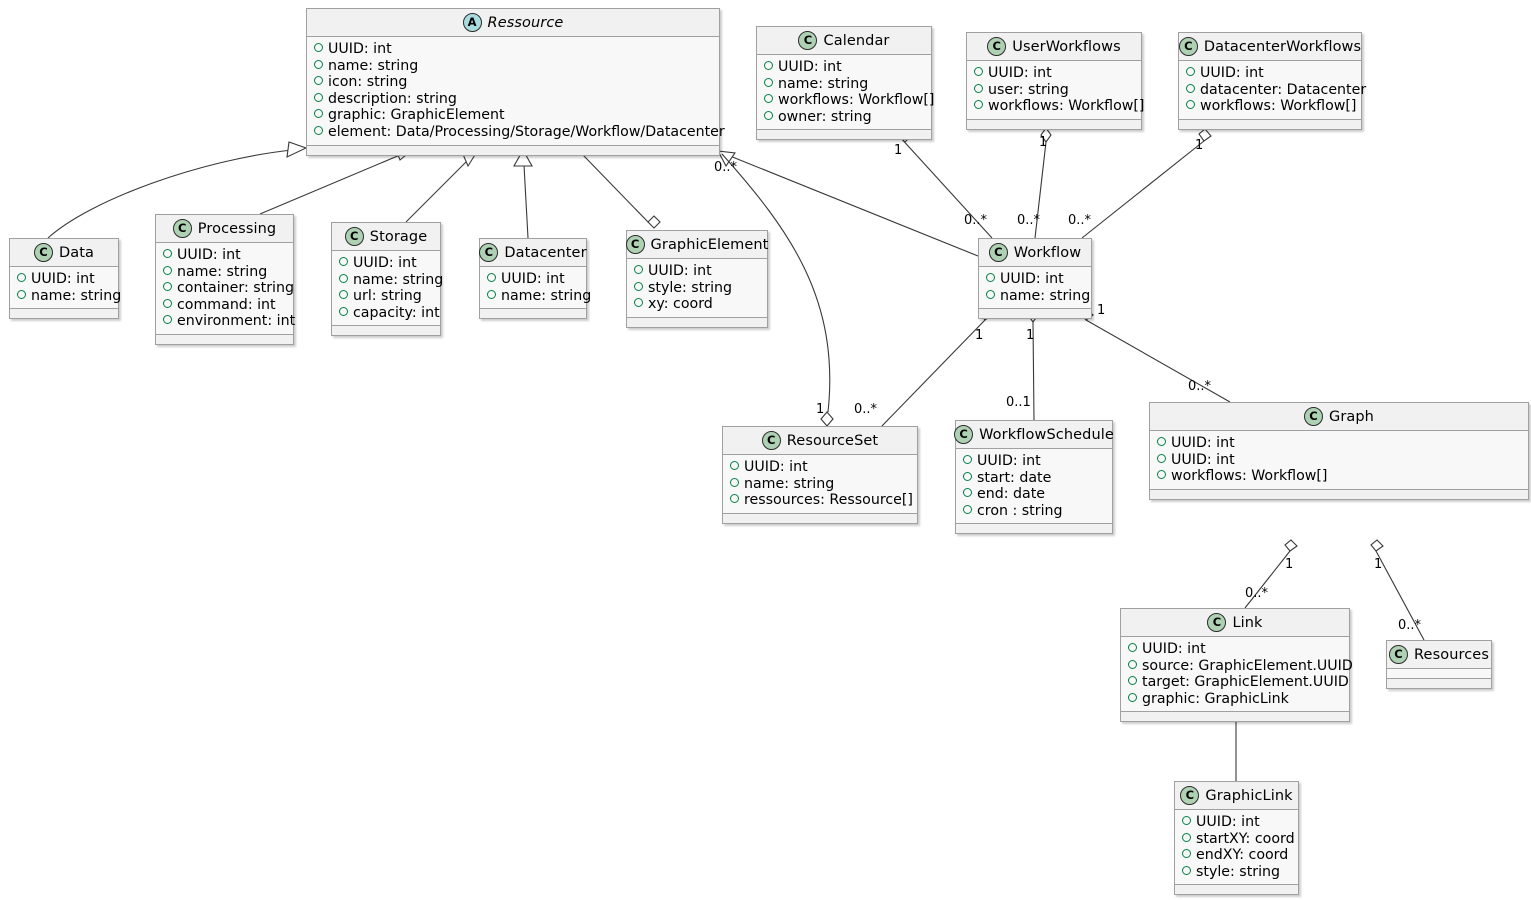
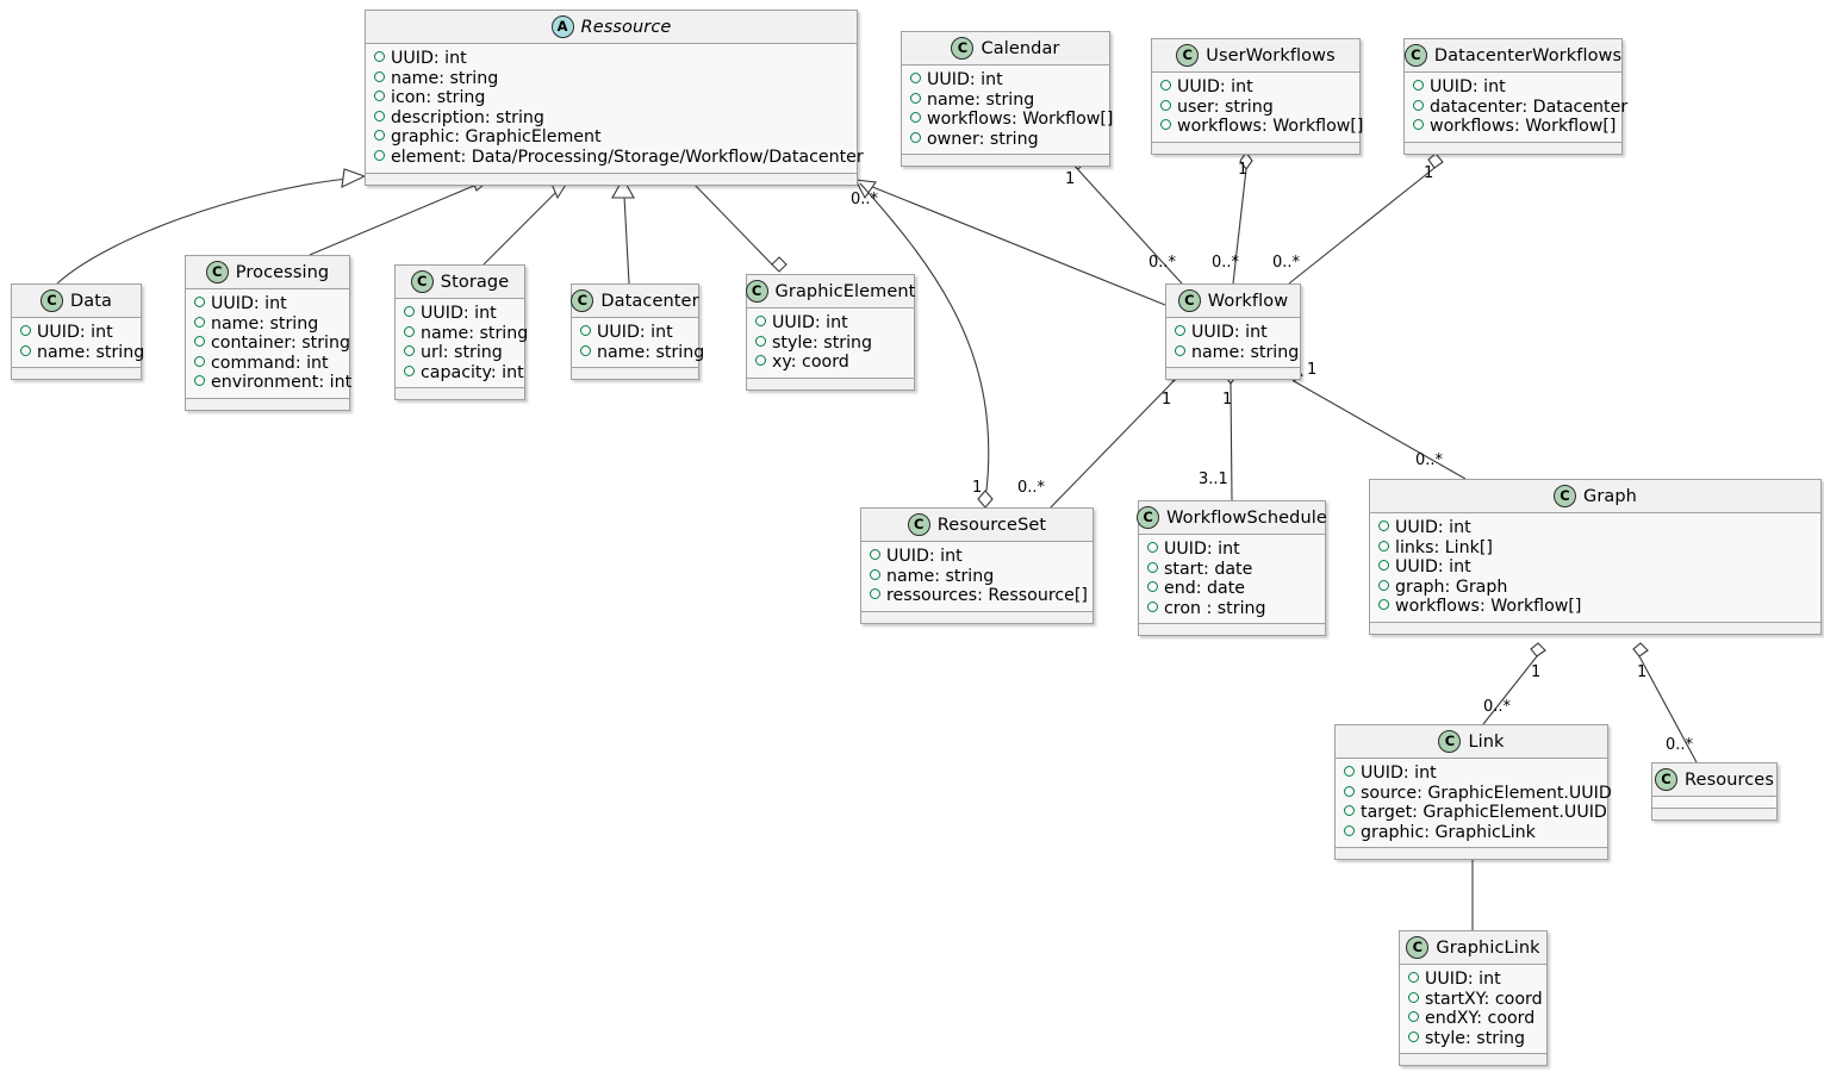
  A
  Ressource
  UUID: int
  name: string
  icon: string
  description: string
  graphic: GraphicElement
  element: Data/Processing/Storage/Workflow/Datacenter
  C
  Data
  UUID: int
  name: string
  C
  Processing
  UUID: int
  name: string
  container: string
  command: int
  environment: int
  C
  Storage
  UUID: int
  name: string
  url: string
  capacity: int
  C
  Datacenter
  UUID: int
  name: string
  C
  GraphicElement
  UUID: int
  style: string
  xy: coord
  C
  Calendar
  UUID: int
  name: string
  workflows: Workflow[]
  owner: string
  C
  UserWorkflows
  UUID: int
  user: string
  workflows: Workflow[]
  C
  DatacenterWorkflows
  UUID: int
  datacenter: Datacenter
  workflows: Workflow[]
  C
  Workflow
  UUID: int
  name: string
  C
  ResourceSet
  UUID: int
  name: string
  ressources: Ressource[]
  C
  WorkflowSchedule
  UUID: int
  start: date
  end: date
  cron : string
  C
  Graph
  UUID: int
+ links: Link[]
  UUID: int
+ graph: Graph
  workflows: Workflow[]
  C
  Link
  UUID: int
  source: GraphicElement.UUID
  target: GraphicElement.UUID
  graphic: GraphicLink
  C
  Resources
  C
  GraphicLink
  UUID: int
  startXY: coord
  endXY: coord
  style: string
  0..*
  1
  1
  1
  0..*
  0..*
  0..*
  1
  1
  1
  1
  0..*
- 0..1
+ 3..1
  0..*
  1
  0..*
  1
  0..*
